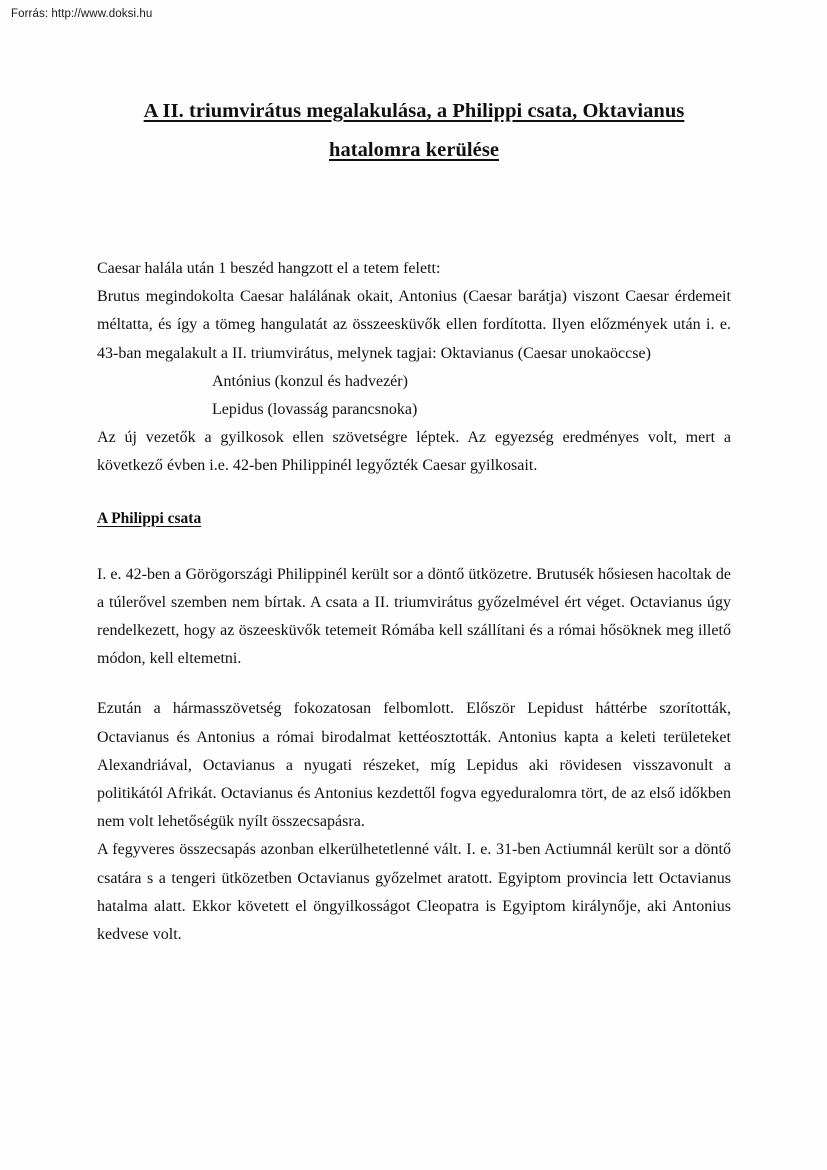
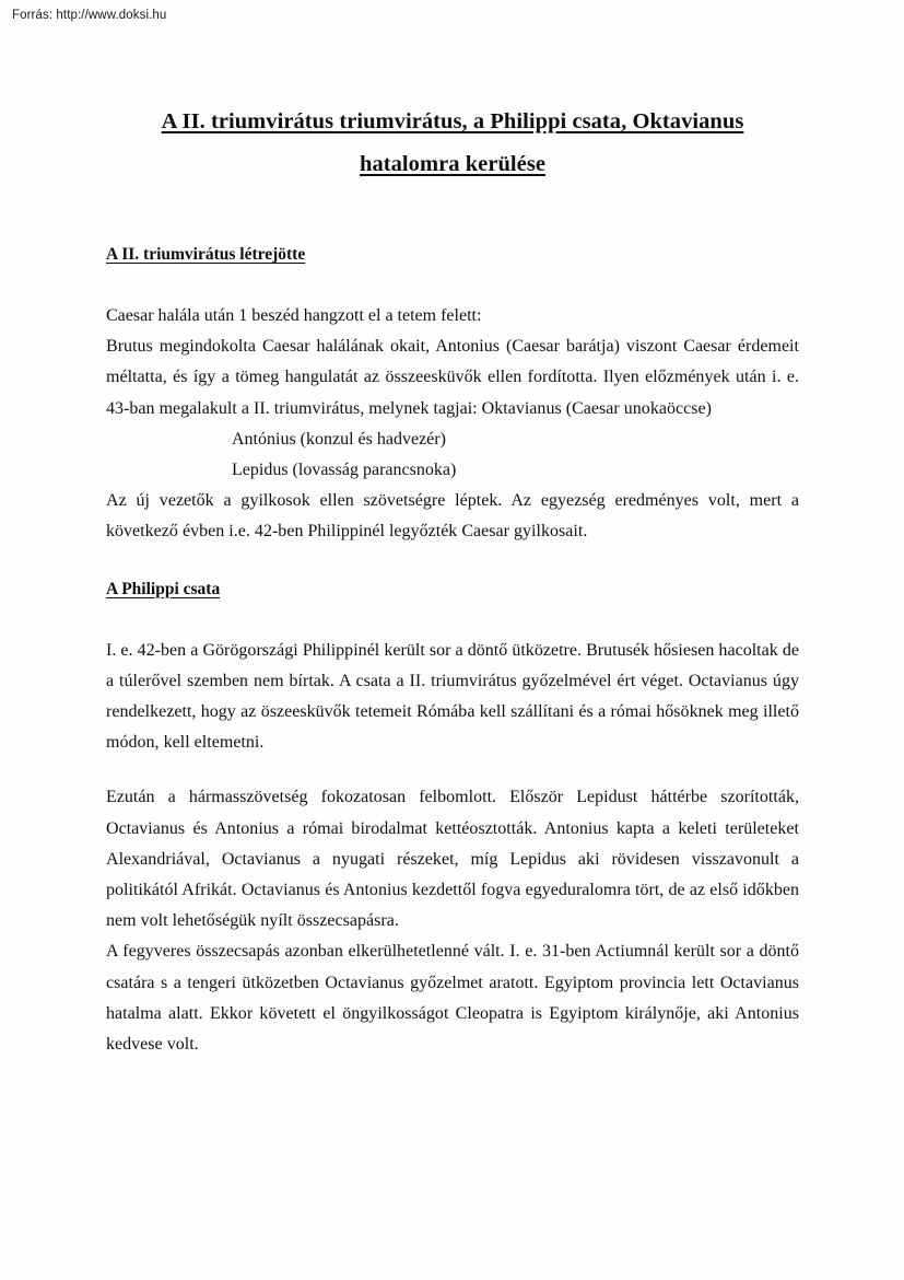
  Forrás: http://www.doksi.hu
- A II. triumvirátus megalakulása, a Philippi csata, Oktavianus
+ A II. triumvirátus triumvirátus, a Philippi csata, Oktavianus
  hatalomra kerülése
+ A II. triumvirátus létrejötte
  Caesar halála után 1 beszéd hangzott el a tetem felett:
  Brutus megindokolta Caesar halálának okait, Antonius (Caesar barátja) viszont Caesar érdemeit méltatta, és így a tömeg hangulatát az összeesküvők ellen fordította. Ilyen előzmények után i. e. 43-ban megalakult a II. triumvirátus, melynek tagjai: Oktavianus (Caesar unokaöccse)
  Antónius (konzul és hadvezér)
  Lepidus (lovasság parancsnoka)
  Az új vezetők a gyilkosok ellen szövetségre léptek. Az egyezség eredményes volt, mert a következő évben i.e. 42-ben Philippinél legyőzték Caesar gyilkosait.
  A Philippi csata
  I. e. 42-ben a Görögországi Philippinél került sor a döntő ütközetre. Brutusék hősiesen hacoltak de a túlerővel szemben nem bírtak. A csata a II. triumvirátus győzelmével ért véget. Octavianus úgy rendelkezett, hogy az öszeesküvők tetemeit Rómába kell szállítani és a római hősöknek meg illető módon, kell eltemetni.
  Ezután a hármasszövetség fokozatosan felbomlott. Először Lepidust háttérbe szorították, Octavianus és Antonius a római birodalmat kettéosztották. Antonius kapta a keleti területeket Alexandriával, Octavianus a nyugati részeket, míg Lepidus aki rövidesen visszavonult a politikától Afrikát. Octavianus és Antonius kezdettől fogva egyeduralomra tört, de az első időkben nem volt lehetőségük nyílt összecsapásra.
  A fegyveres összecsapás azonban elkerülhetetlenné vált. I. e. 31-ben Actiumnál került sor a döntő csatára s a tengeri ütközetben Octavianus győzelmet aratott. Egyiptom provincia lett Octavianus hatalma alatt. Ekkor követett el öngyilkosságot Cleopatra is Egyiptom királynője, aki Antonius kedvese volt.
